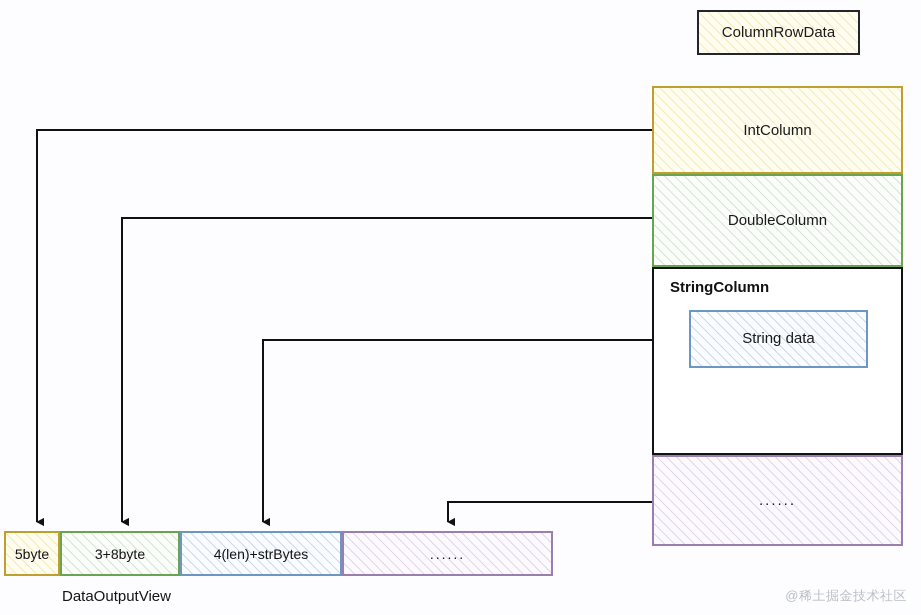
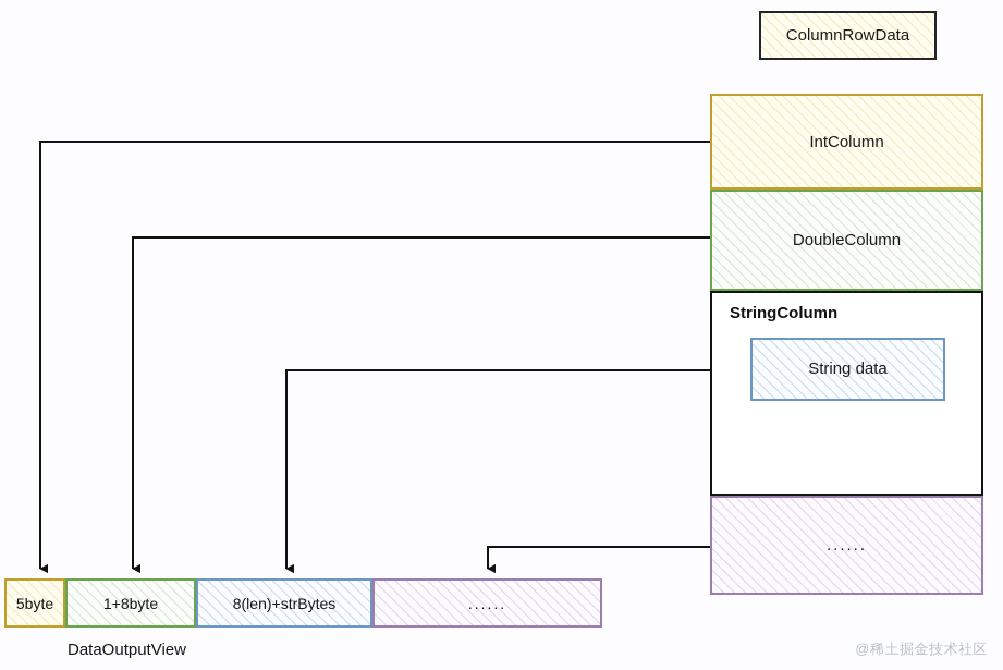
  ColumnRowData
  IntColumn
  DoubleColumn
  StringColumn
  String data
  ......
  5byte
- 3+8byte
+ 1+8byte
- 4(len)+strBytes
+ 8(len)+strBytes
  ......
  DataOutputView
  @稀土掘金技术社区
